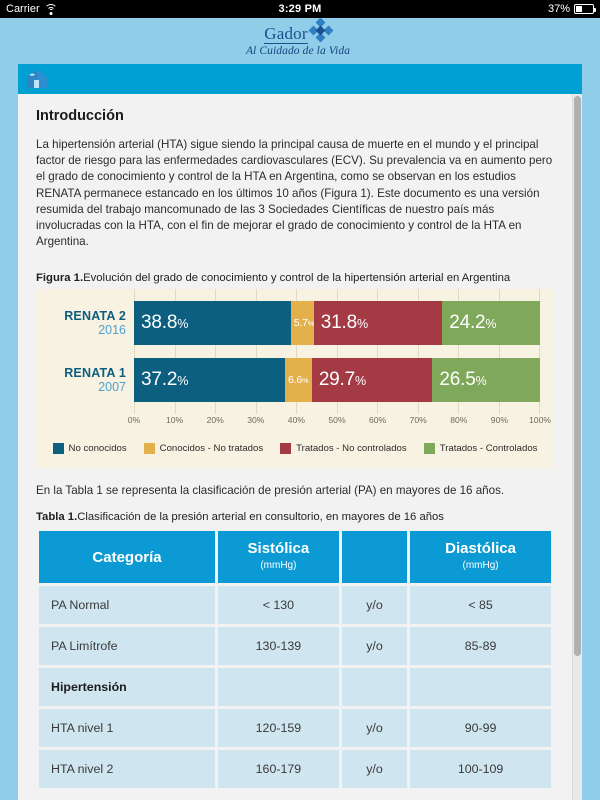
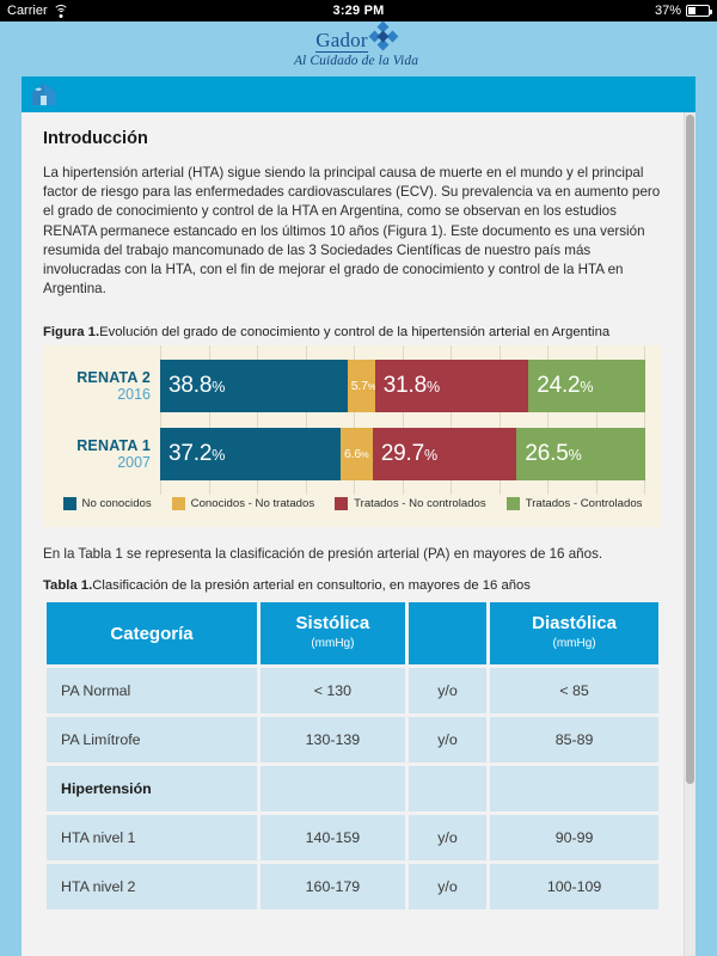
  Carrier
  3:29 PM
  37%
  Gador
  Al Cuidado de la Vida
  Introducción
  La hipertensión arterial (HTA) sigue siendo la principal causa de muerte en el mundo y el principal factor de riesgo para las enfermedades cardiovasculares (ECV). Su prevalencia va en aumento pero el grado de conocimiento y control de la HTA en Argentina, como se observan en los estudios RENATA permanece estancado en los últimos 10 años (Figura 1). Este documento es una versión resumida del trabajo mancomunado de las 3 Sociedades Científicas de nuestro país más involucradas con la HTA, con el fin de mejorar el grado de conocimiento y control de la HTA en Argentina.
  Figura 1.Evolución del grado de conocimiento y control de la hipertensión arterial en Argentina
  RENATA 2
  2016
  38.8%
  5.7%
  31.8%
  24.2%
  RENATA 1
  2007
  37.2%
  6.6%
  29.7%
  26.5%
- 0%
- 10%
- 20%
- 30%
- 40%
- 50%
- 60%
- 70%
- 80%
- 90%
- 100%
  No conocidos
  Conocidos - No tratados
  Tratados - No controlados
  Tratados - Controlados
  En la Tabla 1 se representa la clasificación de presión arterial (PA) en mayores de 16 años.
  Tabla 1.Clasificación de la presión arterial en consultorio, en mayores de 16 años
  Categoría	Sistólica(mmHg)		Diastólica(mmHg)
  PA Normal	< 130	y/o	< 85
  PA Limítrofe	130-139	y/o	85-89
  Hipertensión
- HTA nivel 1	120-159	y/o	90-99
+ HTA nivel 1	140-159	y/o	90-99
  HTA nivel 2	160-179	y/o	100-109
